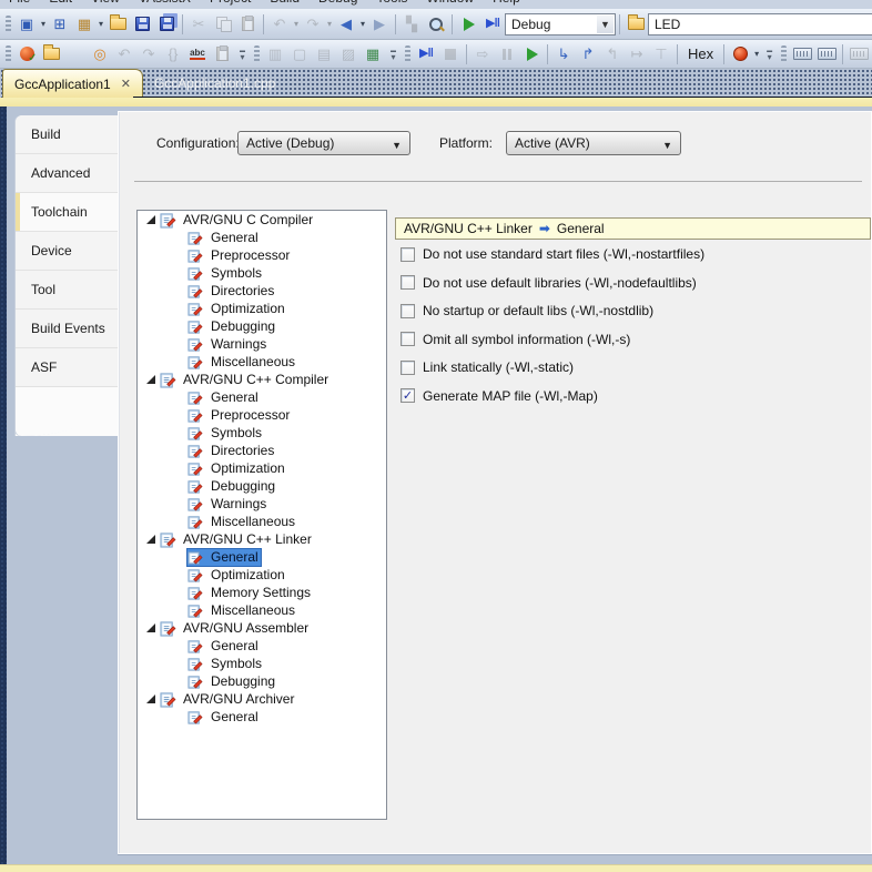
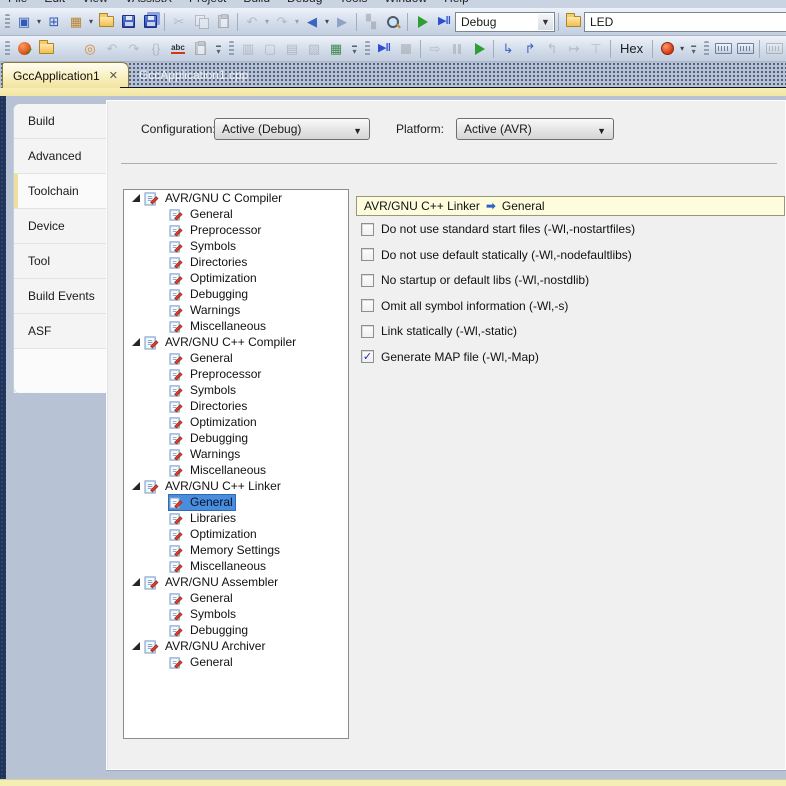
  ▣
  ▾
  ⊞
  ▦
  ▾
  ✂
  ↶
  ▾
  ↷
  ▾
  ◀
  ▾
  ▶
  ▚
  ▶‖
  Debug
  ▼
  LED
  ◎
  ↶
  ↷
  {}
  abc
  ▥
  ▢
  ▤
  ▨
  ▦
  ▶‖
  ⇨
  ↳
  ↱
  ↰
  ↦
  ⊤
  Hex
  ▾
  GccApplication1
  ✕
  GccApplication1.cpp
  Build
  Advanced
  Toolchain
  Device
  Tool
  Build Events
  ASF
  Configuration
  Active (Debug)
  ▼
  Platform:
  Active (AVR)
  ▼
  AVR/GNU C Compiler
  General
  Preprocessor
  Symbols
  Directories
  Optimization
  Debugging
  Warnings
  Miscellaneous
  AVR/GNU C++ Compiler
  General
  Preprocessor
  Symbols
  Directories
  Optimization
  Debugging
  Warnings
  Miscellaneous
  AVR/GNU C++ Linker
  General
+ Libraries
  Optimization
  Memory Settings
  Miscellaneous
  AVR/GNU Assembler
  General
  Symbols
  Debugging
  AVR/GNU Archiver
  General
  AVR/GNU C++ Linker
  ➡
  General
  ✓
  Do not use standard start files (-Wl,-nostartfiles)
  ✓
- Do not use default libraries (-Wl,-nodefaultlibs)
+ Do not use default statically (-Wl,-nodefaultlibs)
  ✓
  No startup or default libs (-Wl,-nostdlib)
  ✓
  Omit all symbol information (-Wl,-s)
  ✓
  Link statically (-Wl,-static)
  ✓
  Generate MAP file (-Wl,-Map)
